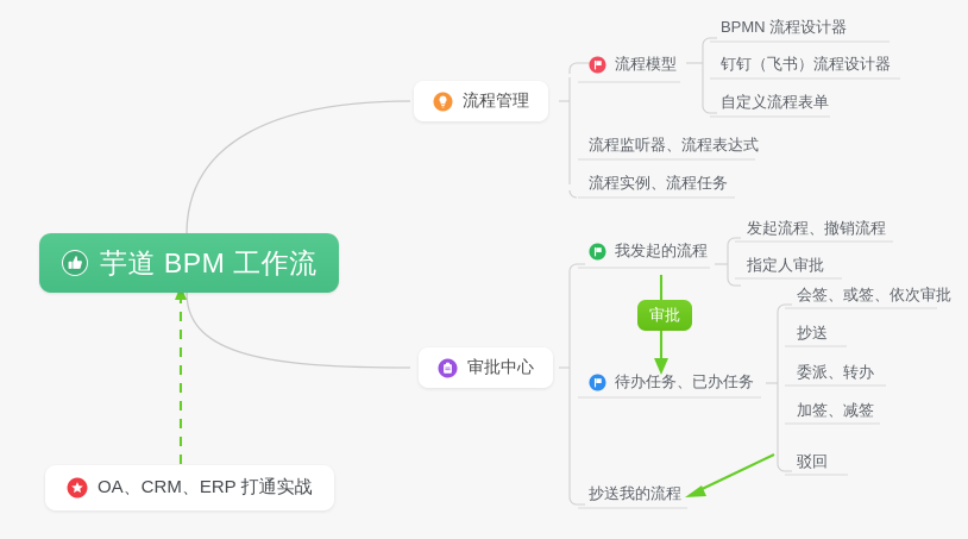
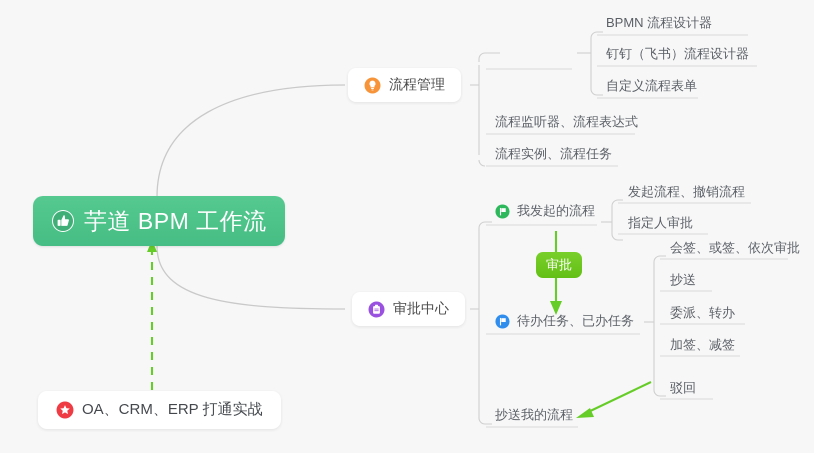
  芋道 BPM 工作流
  流程管理
- 流程模型
  BPMN 流程设计器
  钉钉（飞书）流程设计器
  自定义流程表单
  流程监听器、流程表达式
  流程实例、流程任务
  审批中心
  我发起的流程
  发起流程、撤销流程
  指定人审批
  审批
  待办任务、已办任务
  会签、或签、依次审批
  抄送
  委派、转办
  加签、减签
  驳回
  抄送我的流程
  OA、CRM、ERP 打通实战
